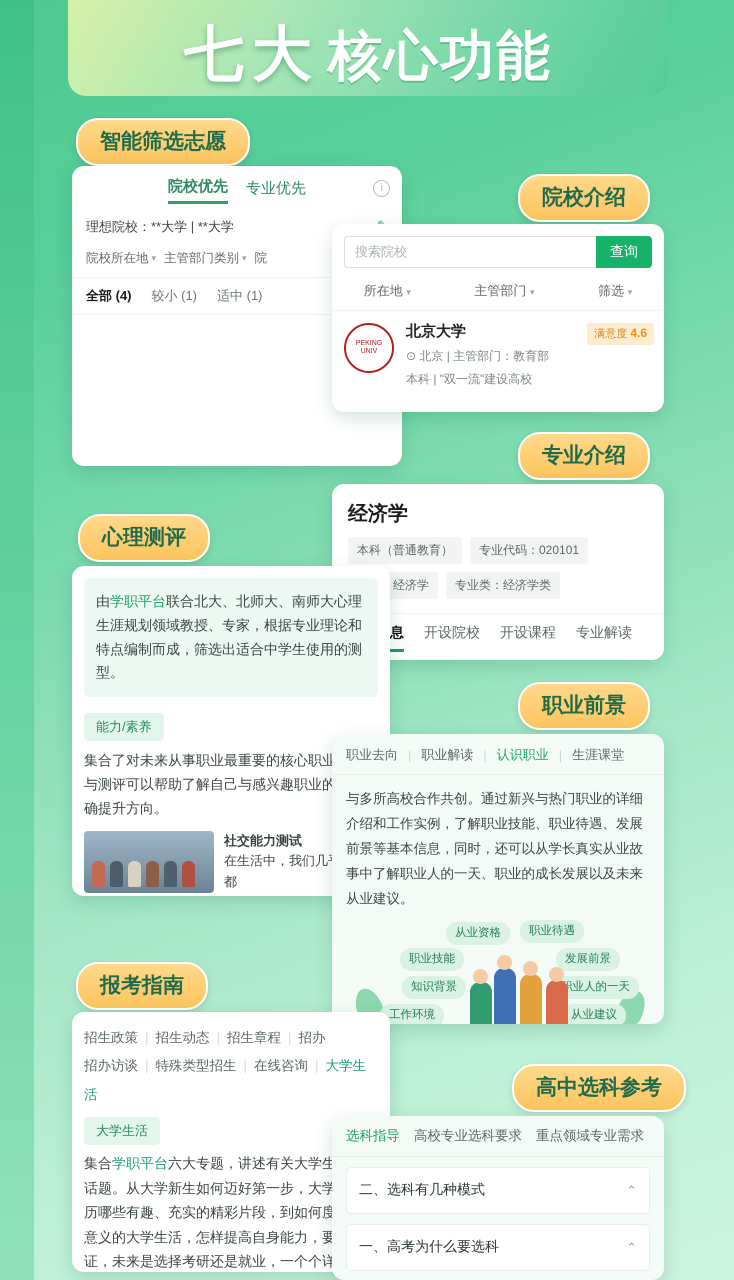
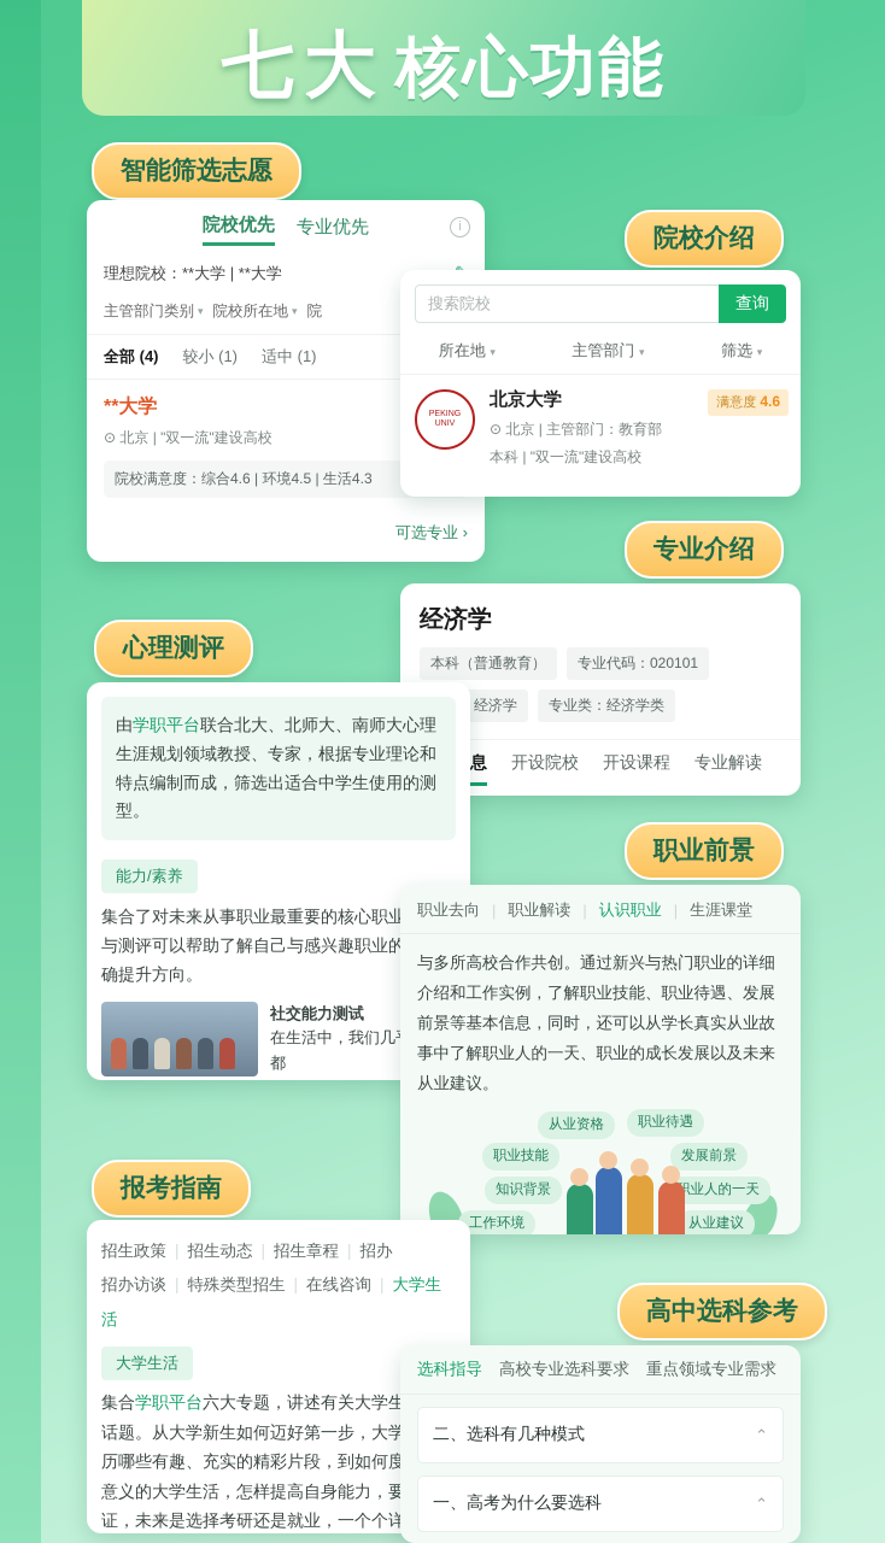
  七大 核心功能
  智能筛选志愿
  院校介绍
  专业介绍
  心理测评
  职业前景
  报考指南
  高中选科参考
  院校优先
  专业优先
  i
  理想院校：**大学 | **大学
- 院校所在地
+ 主管部门类别
  ▾
- 主管部门类别
+ 院校所在地
  ▾
  院
  全部 (4)
  较小 (1)
  适中 (1)
+ **大学
+ ⊙ 北京 | "双一流"建设高校
+ 院校满意度：综合4.6 | 环境4.5 | 生活4.3
+ 可选专业 ›
  搜索院校
  查询
  所在地 ▾
  主管部门 ▾
  筛选 ▾
  北京大学
  ⊙ 北京 | 主管部门：教育部
  本科 | "双一流"建设高校
  满意度 4.6
  经济学
  本科（普通教育）
  专业代码：020101
  专业类：经济学类
  开设院校
  开设课程
  专业解读
  由学职平台联合北大、北师大、南师大心理
  生涯规划领域教授、专家，根据专业理论和
  特点编制而成，筛选出适合中学生使用的测
  型。
  能力/素养
  集合了对未来从事职业最重要的核心职业
  与测评可以帮助了解自己与感兴趣职业的
  确提升方向。
  社交能力测试
  在生活中，我们几都
  职业去向
  |
  职业解读
  |
  认识职业
  |
  生涯课堂
  与多所高校合作共创。通过新兴与热门职业的详细
  介绍和工作实例，了解职业技能、职业待遇、发展
  前景等基本信息，同时，还可以从学长真实从业故
  事中了解职业人的一天、职业的成长发展以及未来
  从业建议。
  从业资格
  职业待遇
  职业技能
  发展前景
  知识背景
  业人的一天
  工作环境
  从业建议
  招生政策 | 招生动态 | 招生章程 | 招办
  招办访谈 | 特殊类型招生 | 在线咨询 | 大学生活
  大学生活
  集合学职平台六大专题，讲述有关大学生
  话题。从大学新生如何迈好第一步，大学
  历哪些有趣、充实的精彩片段，到如何度
  意义的大学生活，怎样提高自身能力，要
  证，未来是选择考研还是就业，一个个详
  选科指导
  高校专业选科要求
  重点领域专业需求
  二、选科有几种模式
  ⌃
  一、高考为什么要选科
  ⌃
